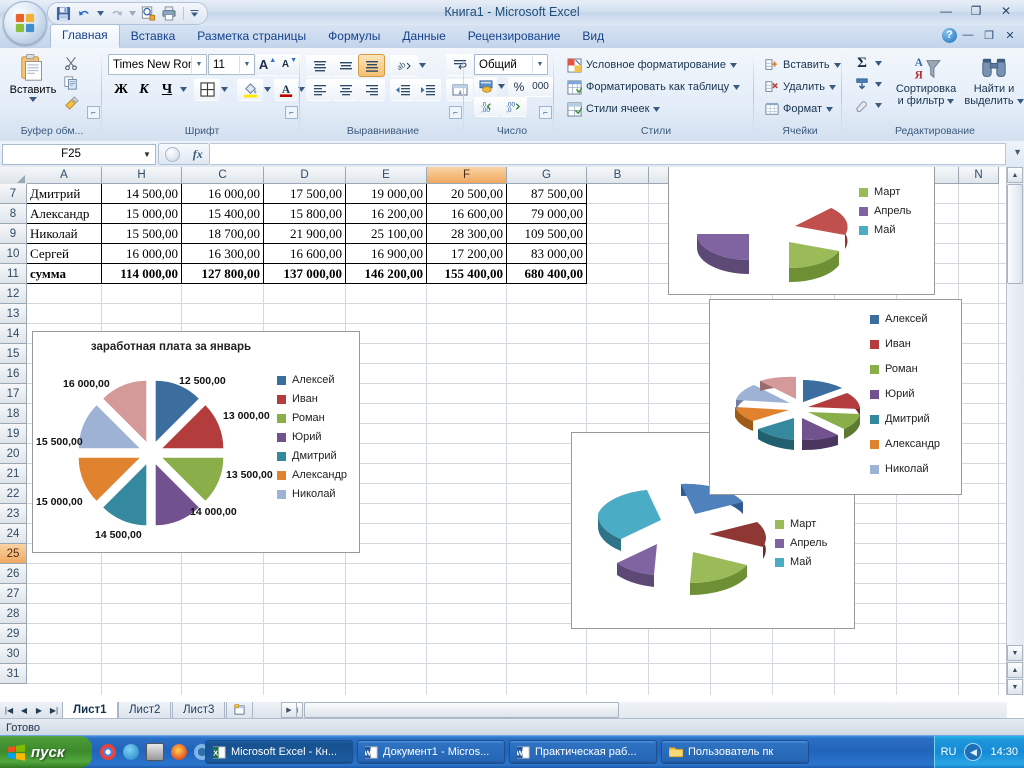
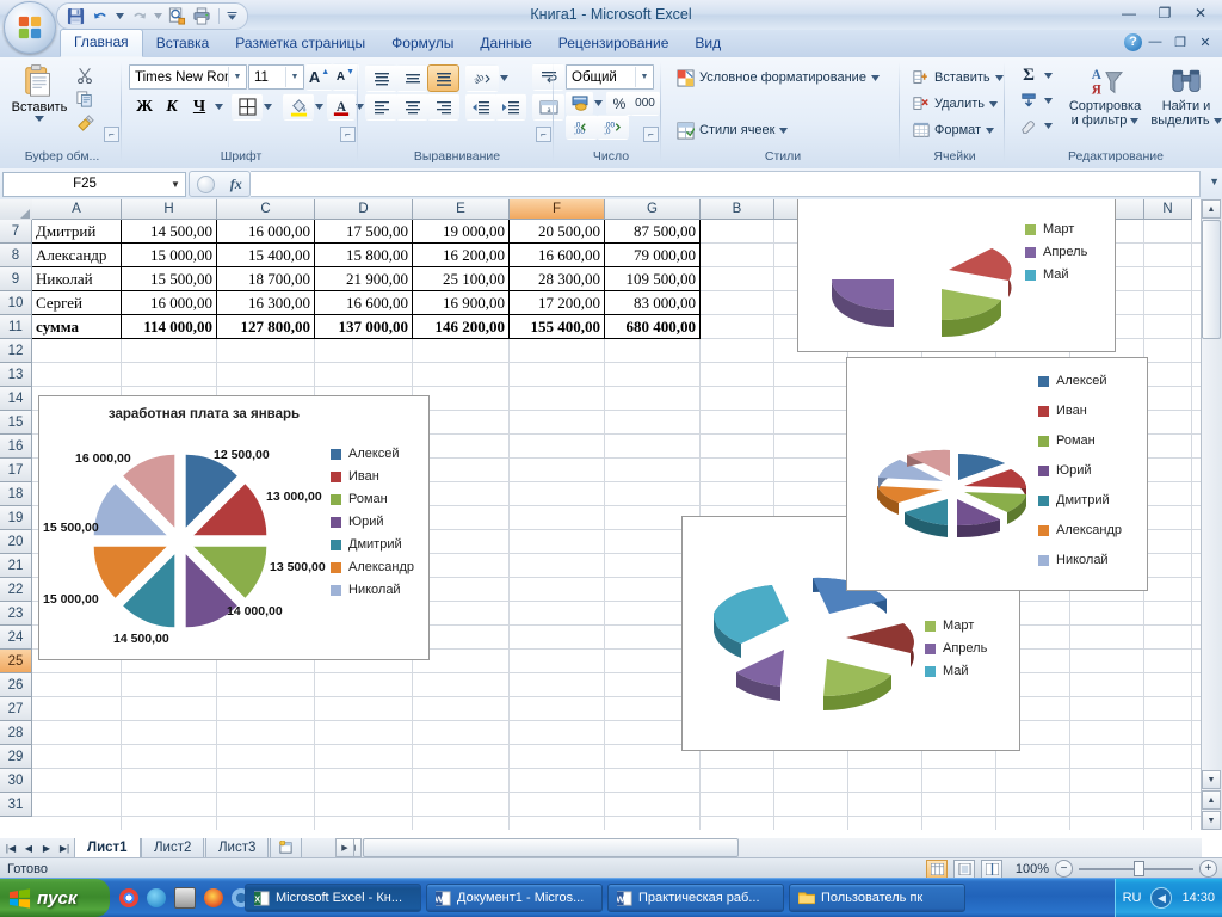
  Книга1 - Microsoft Excel
  —
  ❐
  ✕
  Главная
  Вставка
  Разметка страницы
  Формулы
  Данные
  Рецензирование
  Вид
  ?
  —
  ❐
  ✕
  Вставить
  ⌐
  Буфер обм...
  Times New Ro
  11
  A
  A
  Ж
  К
  Ч
  A
  ⌐
  Шрифт
  a
  ⌐
  Выравнивание
  Общий
  %
  000
  ⌐
  Число
  Условное форматирование
- Форматировать как таблицу
  Стили ячеек
  Стили
  Вставить
  Удалить
  Формат
  Ячейки
  Σ
  A
  Я
  Сортировка
  и фильтр
  Найти и
  выделить
  Редактирование
  F25
  ▼
  fx
  ▼
  A
  H
  C
  D
  E
  F
  G
  B
  N
  7
  8
  9
  10
  11
  12
  13
  14
  15
  16
  17
  18
  19
  20
  21
  22
  23
  24
  25
  26
  27
  28
  29
  30
  31
  Дмитрий
  14 500,00
  16 000,00
  17 500,00
  19 000,00
  20 500,00
  87 500,00
  Александр
  15 000,00
  15 400,00
  15 800,00
  16 200,00
  16 600,00
  79 000,00
  Николай
  15 500,00
  18 700,00
  21 900,00
  25 100,00
  28 300,00
  109 500,00
  Сергей
  16 000,00
  16 300,00
  16 600,00
  16 900,00
  17 200,00
  83 000,00
  сумма
  114 000,00
  127 800,00
  137 000,00
  146 200,00
  155 400,00
  680 400,00
  заработная плата за январь
  12 500,00
  13 000,00
  13 500,00
  14 000,00
  14 500,00
  15 000,00
  15 500,00
  16 000,00
  Алексей
  Иван
  Роман
  Юрий
  Дмитрий
  Александр
  Николай
  Март
  Апрель
  Май
  Март
  Апрель
  Май
  Алексей
  Иван
  Роман
  Юрий
  Дмитрий
  Александр
  Николай
  |◀
  ◀
  ▶
  ▶|
  Лист1
  Лист2
  Лист3
  Готово
+ 100%
+ −
+ +
  пуск
  X
  Microsoft Excel - Кн...
  W
  Документ1 - Micros...
  W
  Практическая раб...
  Пользователь пк
  RU
  ◀
  14:30
